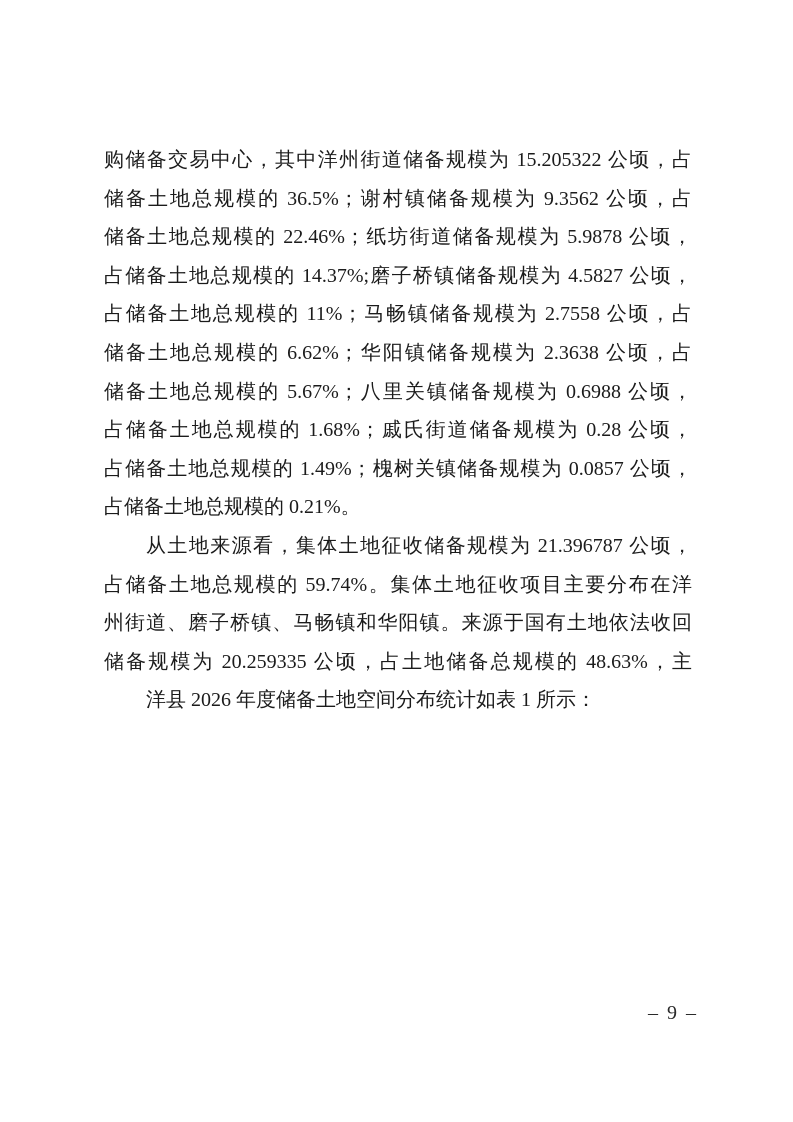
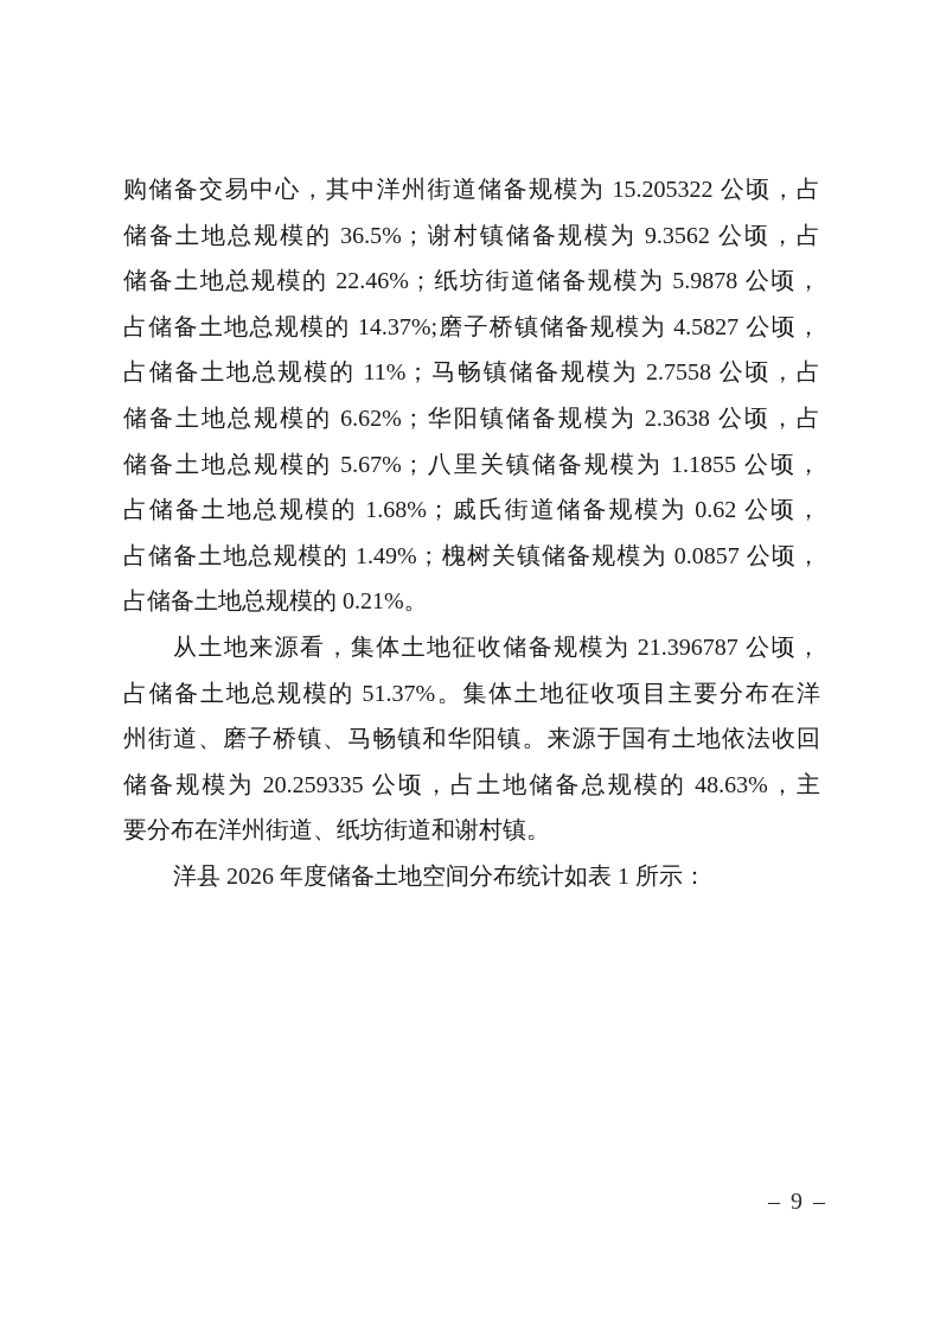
  购储备交易中心，其中洋州街道储备规模为 15.205322 公顷，占
  储备土地总规模的 36.5%；谢村镇储备规模为 9.3562 公顷，占
  储备土地总规模的 22.46%；纸坊街道储备规模为 5.9878 公顷，
  占储备土地总规模的 14.37%;磨子桥镇储备规模为 4.5827 公顷，
  占储备土地总规模的 11%；马畅镇储备规模为 2.7558 公顷，占
  储备土地总规模的 6.62%；华阳镇储备规模为 2.3638 公顷，占
- 储备土地总规模的 5.67%；八里关镇储备规模为 0.6988 公顷，
+ 储备土地总规模的 5.67%；八里关镇储备规模为 1.1855 公顷，
- 占储备土地总规模的 1.68%；戚氏街道储备规模为 0.28 公顷，
+ 占储备土地总规模的 1.68%；戚氏街道储备规模为 0.62 公顷，
  占储备土地总规模的 1.49%；槐树关镇储备规模为 0.0857 公顷，
  占储备土地总规模的 0.21%。
  从土地来源看，集体土地征收储备规模为 21.396787 公顷，
- 占储备土地总规模的 59.74%。集体土地征收项目主要分布在洋
+ 占储备土地总规模的 51.37%。集体土地征收项目主要分布在洋
  州街道、磨子桥镇、马畅镇和华阳镇。来源于国有土地依法收回
  储备规模为 20.259335 公顷，占土地储备总规模的 48.63%，主
+ 要分布在洋州街道、纸坊街道和谢村镇。
  洋县 2026 年度储备土地空间分布统计如表 1 所示：
  – 9 –
